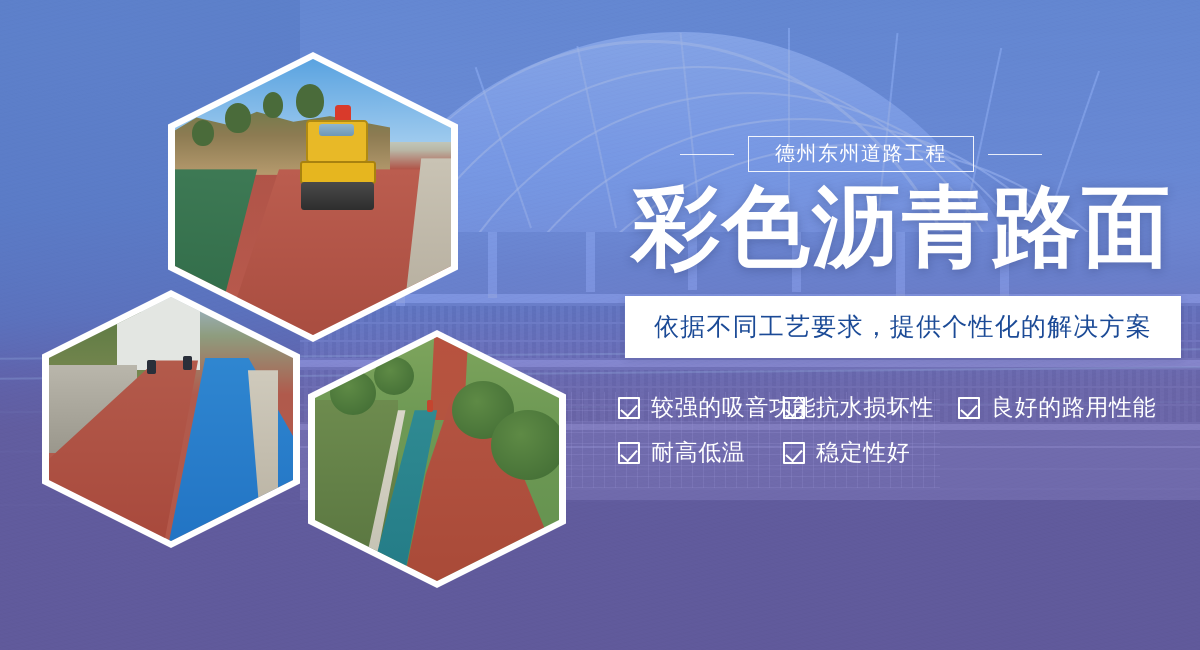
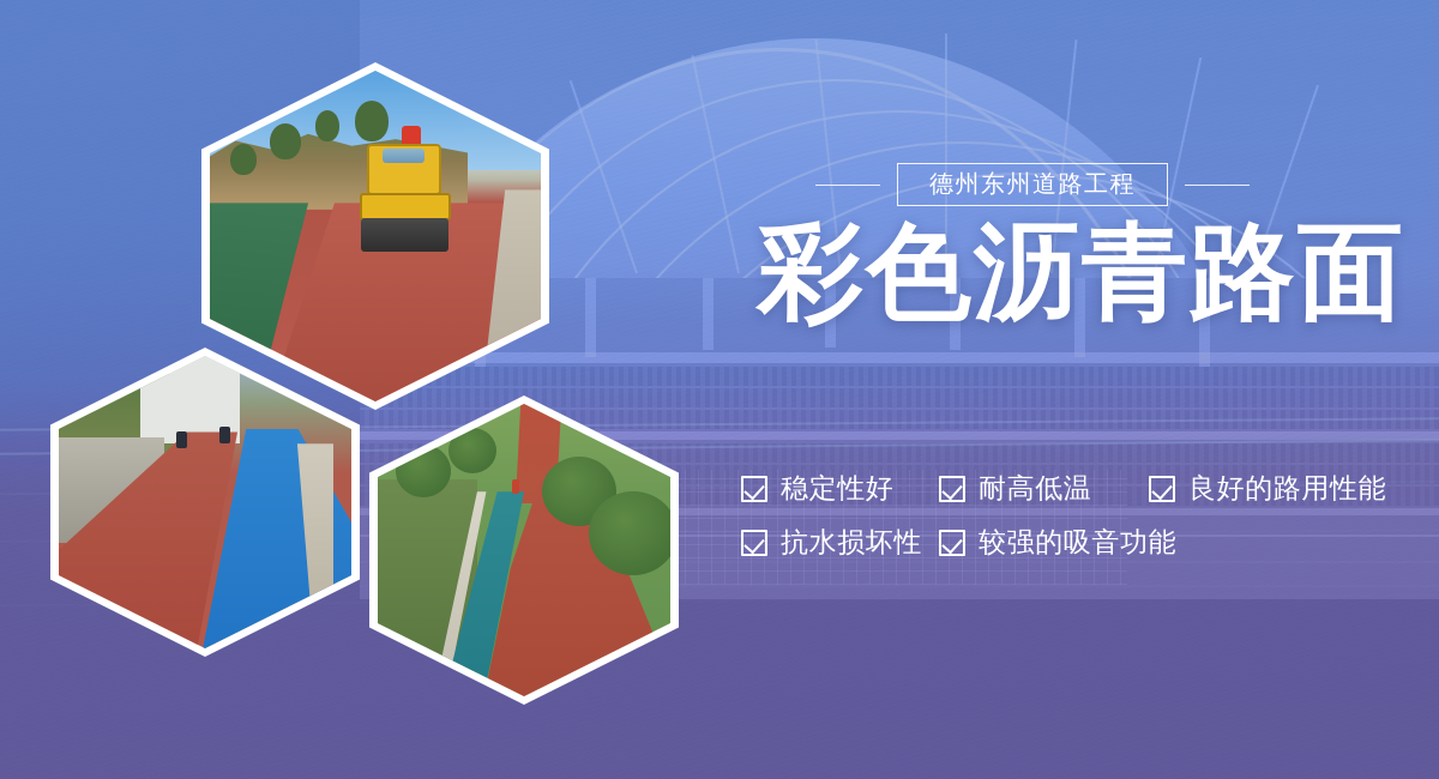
  德州东州道路工程
  彩色沥青路面
- 依据不同工艺要求，提供个性化的解决方案
- 较强的吸音功能
+ 稳定性好
- 抗水损坏性
+ 耐高低温
  良好的路用性能
- 耐高低温
+ 抗水损坏性
- 稳定性好
+ 较强的吸音功能
